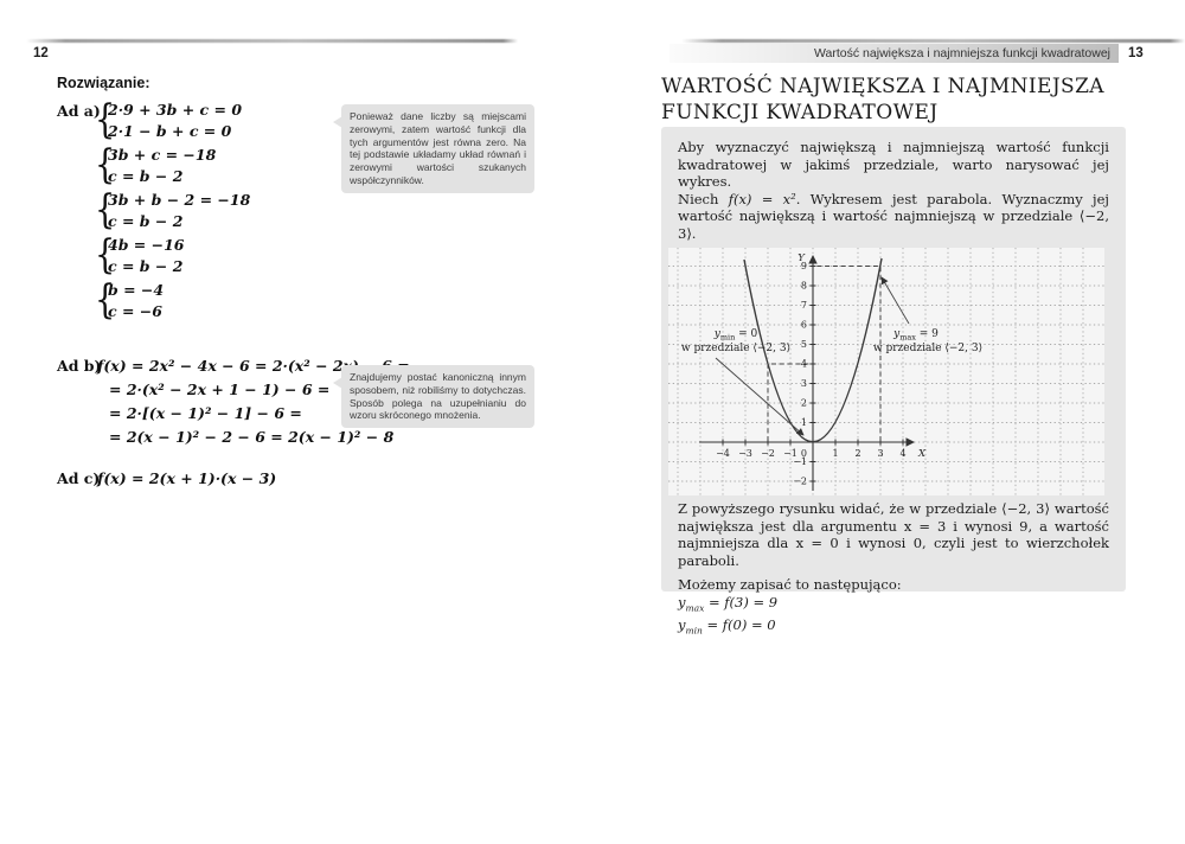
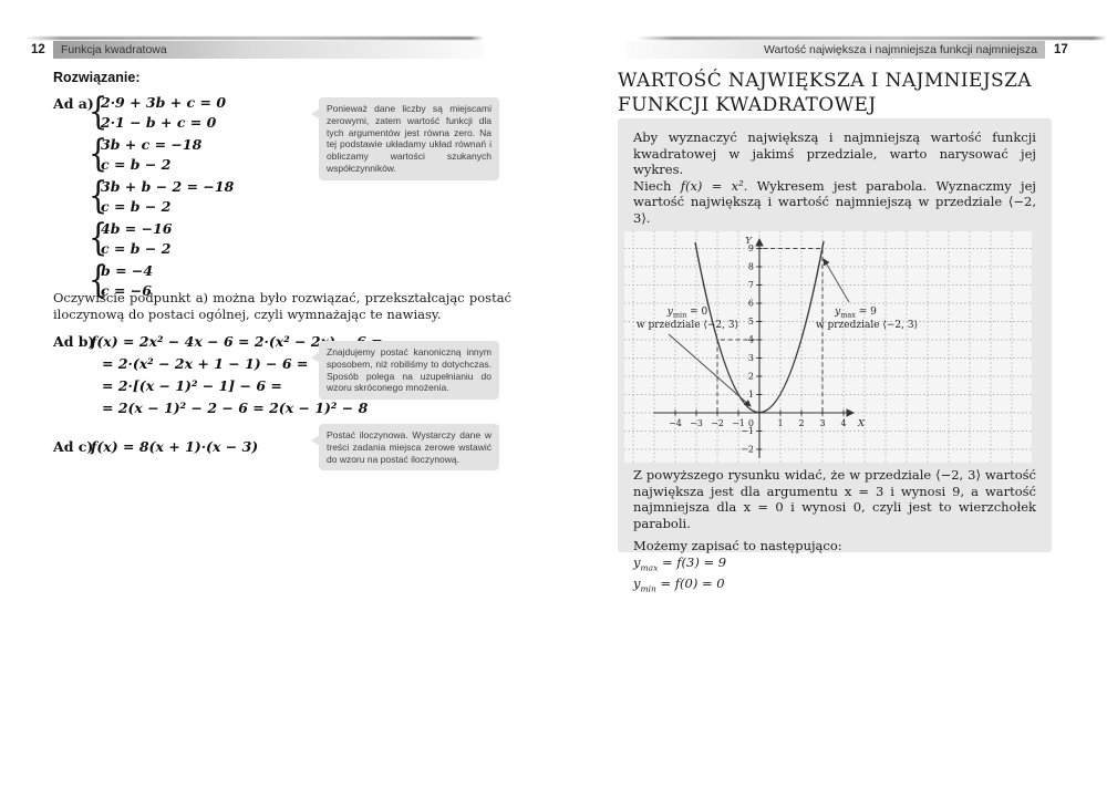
  12
+ Funkcja kwadratowa
  Rozwiązanie:
  Ad a)
  {
  2·9 + 3b + c = 0
  2·1 − b + c = 0
  {
  3b + c = −18
  c = b − 2
  {
  3b + b − 2 = −18
  c = b − 2
  {
  4b = −16
  c = b − 2
  {
  b = −4
  c = −6
+ Oczywiście podpunkt a) można było rozwiązać, przekształcając postać iloczynową do postaci ogólnej, czyli wymnażając te nawiasy.
  Ad b)
  f(x) = 2x² − 4x − 6 = 2·(x² − 2
  = 2·(x² − 2x + 1 − 1) − 6 =
  = 2·[(x − 1)² − 1] − 6 =
  = 2(x − 1)² − 2 − 6 = 2(x − 1)² − 8
  Ad c)
- f(x) = 2(x + 1)·(x − 3)
+ f(x) = 8(x + 1)·(x − 3)
- Ponieważ dane liczby są miejscami zerowymi, zatem wartość funkcji dla tych argumentów jest równa zero. Na tej podstawie układamy układ równań i zerowymi wartości szukanych współczynników.
+ Ponieważ dane liczby są miejscami zerowymi, zatem wartość funkcji dla tych argumentów jest równa zero. Na tej podstawie układamy układ równań i obliczamy wartości szukanych współczynników.
  Znajdujemy postać kanoniczną innym sposobem, niż robiliśmy to dotychczas. Sposób polega na uzupełnianiu do wzoru skróconego mnożenia.
+ Postać iloczynowa. Wystarczy dane w treści zadania miejsca zerowe wstawić do wzoru na postać iloczynową.
- Wartość największa i najmniejsza funkcji kwadratowej
+ Wartość największa i najmniejsza funkcji najmniejsza
- 13
+ 17
  WARTOŚĆ NAJWIĘKSZA I NAJMNIEJSZA
  FUNKCJI KWADRATOWEJ
  Aby wyznaczyć największą i najmniejszą wartość funkcji kwadratowej w jakimś przedziale, warto narysować jej wykres.
  Niech f(x) = x². Wykresem jest parabola. Wyznaczmy jej wartość największą i wartość najmniejszą w przedziale ⟨−2, 3⟩.
  −4
  −3
  −2
  −1
  0
  1
  2
  3
  4
  9
  8
  7
  6
  5
  4
  3
  2
  1
  −1
  −2
  X
  Y
  ymin = 0
  w przedziale ⟨−2, 3⟩
  ymax = 9
  w przedziale ⟨−2, 3⟩
  Z powyższego rysunku widać, że w przedziale ⟨−2, 3⟩ wartość największa jest dla argumentu x = 3 i wynosi 9, a wartość najmniejsza dla x = 0 i wynosi 0, czyli jest to wierzchołek paraboli.
  Możemy zapisać to następująco:
  ymax = f(3) = 9
  ymin = f(0) = 0
